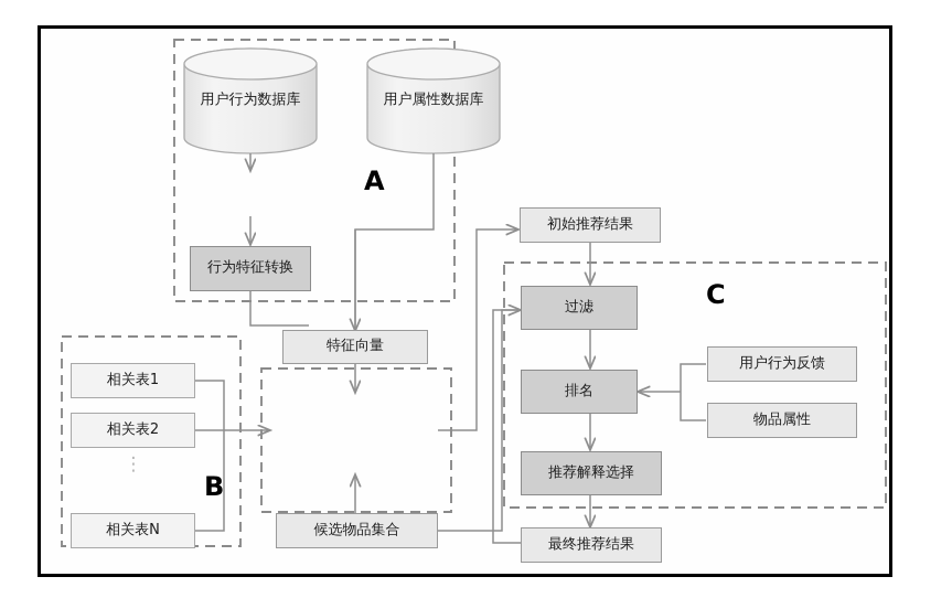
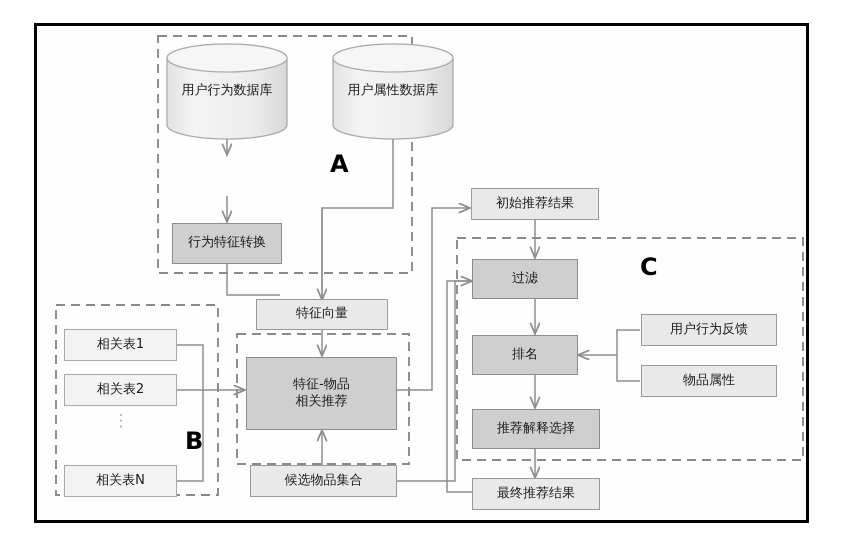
  用户行为数据库
  用户属性数据库
  行为特征转换
  特征向量
  相关表1
  相关表2
  ⋮
  相关表N
+ 特征-物品
+ 相关推荐
  候选物品集合
  初始推荐结果
  过滤
  排名
  推荐解释选择
  最终推荐结果
  用户行为反馈
  物品属性
  A
  B
  C
